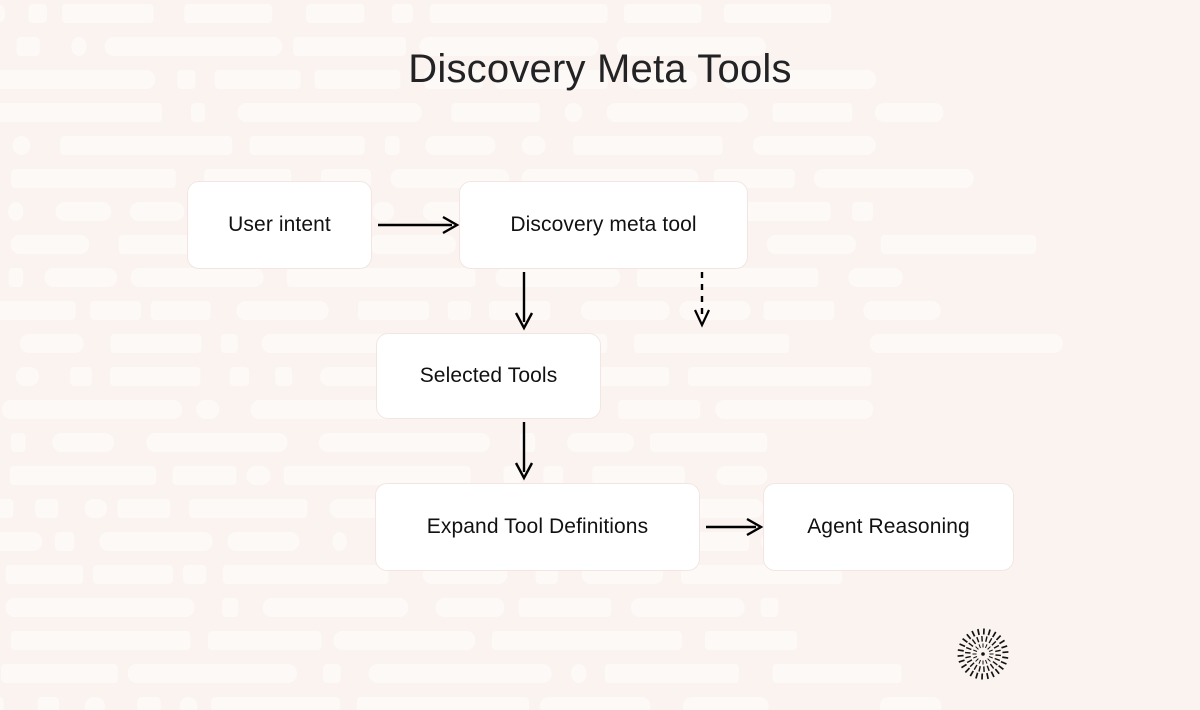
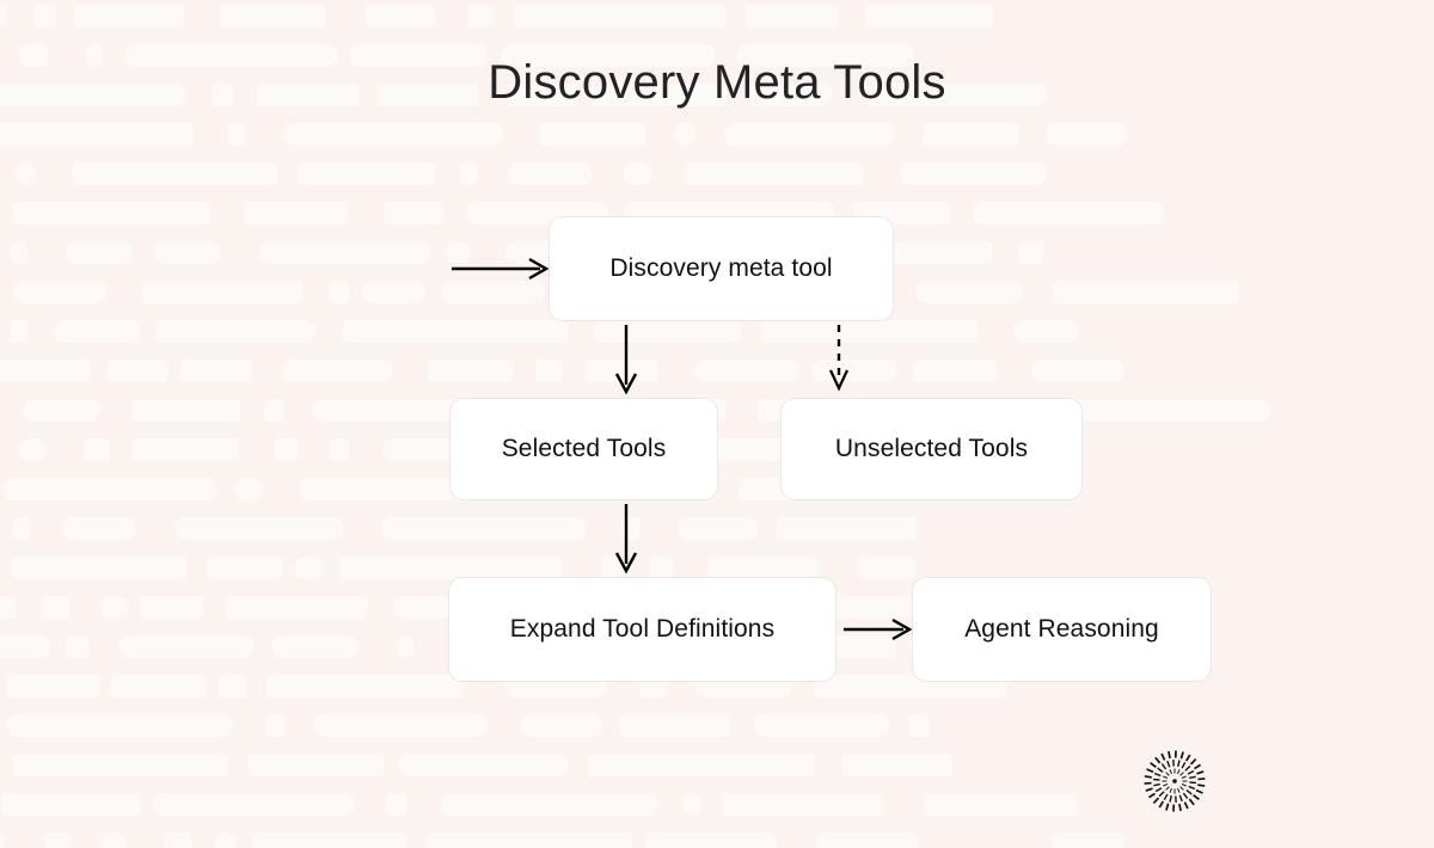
  Discovery Meta Tools
- User intent
  Discovery meta tool
  Selected Tools
+ Unselected Tools
  Expand Tool Definitions
  Agent Reasoning
